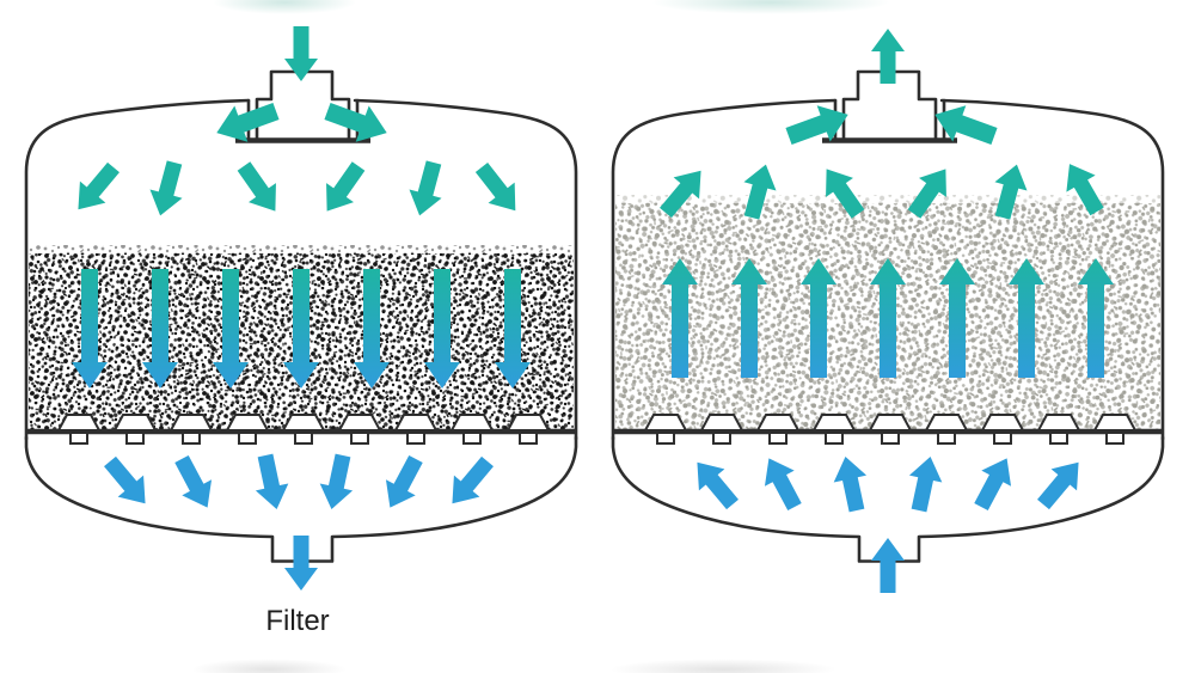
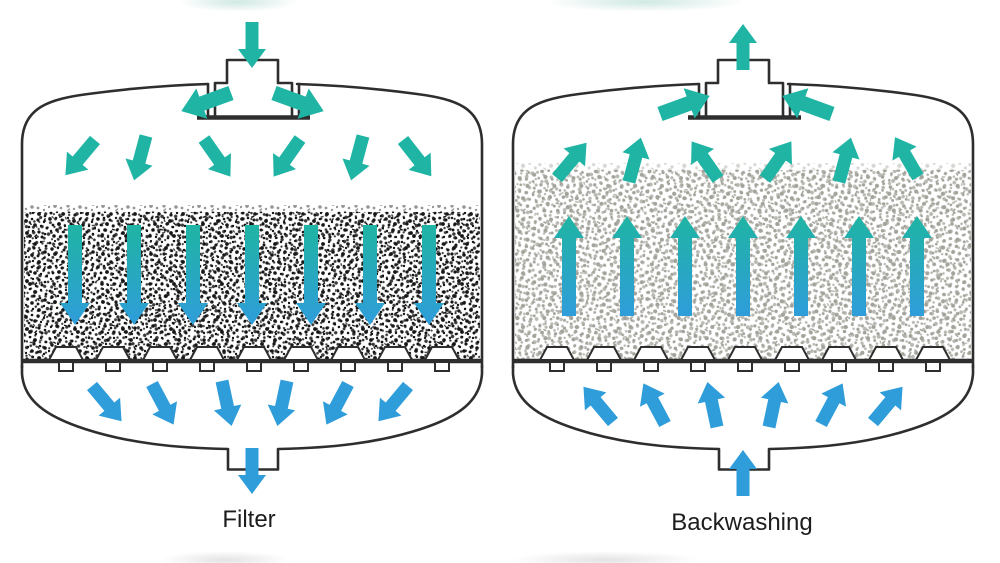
  Filter
+ Backwashing
